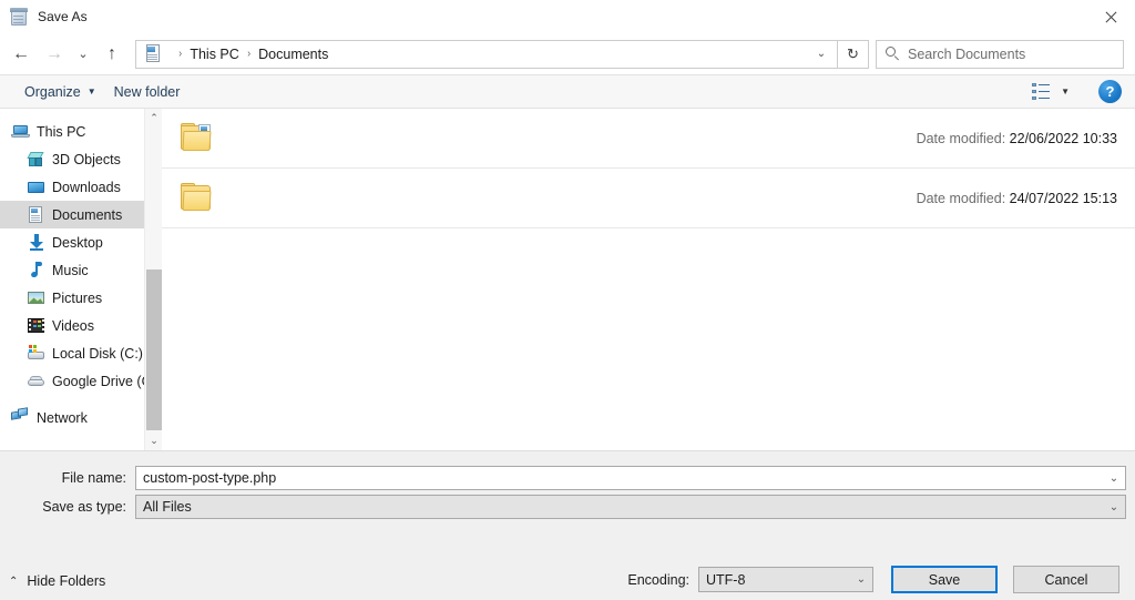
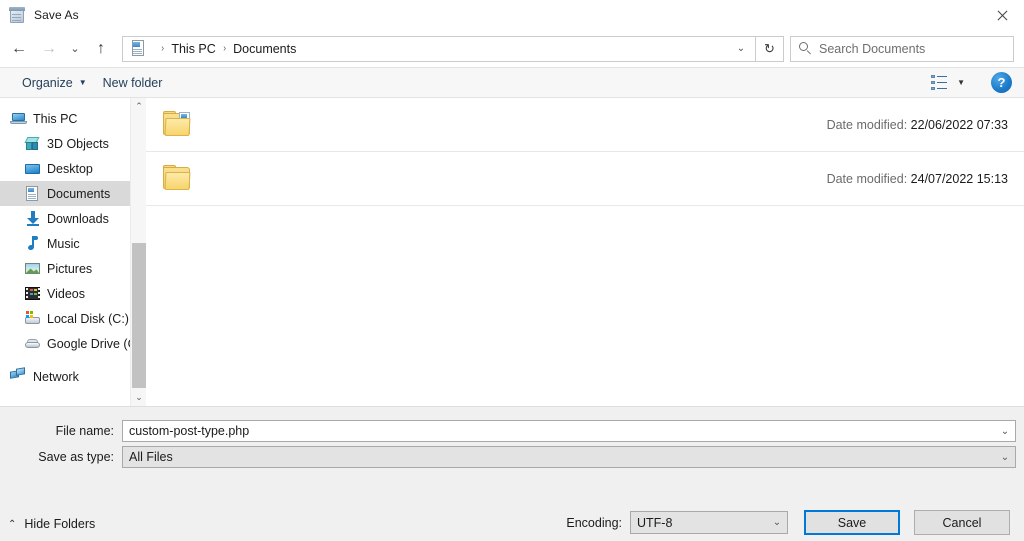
  Save As
  ←
  →
  ⌄
  ↑
  ›
  This PC
  ›
  Documents
  ⌄
  ↻
  Search Documents
  Organize
  ▼
  New folder
  ▼
  ?
  This PC
  3D Objects
- Downloads
+ Desktop
  Documents
- Desktop
+ Downloads
  Music
  Pictures
  Videos
  Local Disk (C:)
  Google Drive (
  Network
  ⌃
  ⌄
- Date modified: 22/06/2022 10:33
+ Date modified: 22/06/2022 07:33
  Date modified: 24/07/2022 15:13
  File name:
  custom-post-type.php
  ⌄
  Save as type:
  All Files
  ⌄
  ⌃
  Hide Folders
  Encoding:
  UTF-8
  ⌄
  Save
  Cancel
